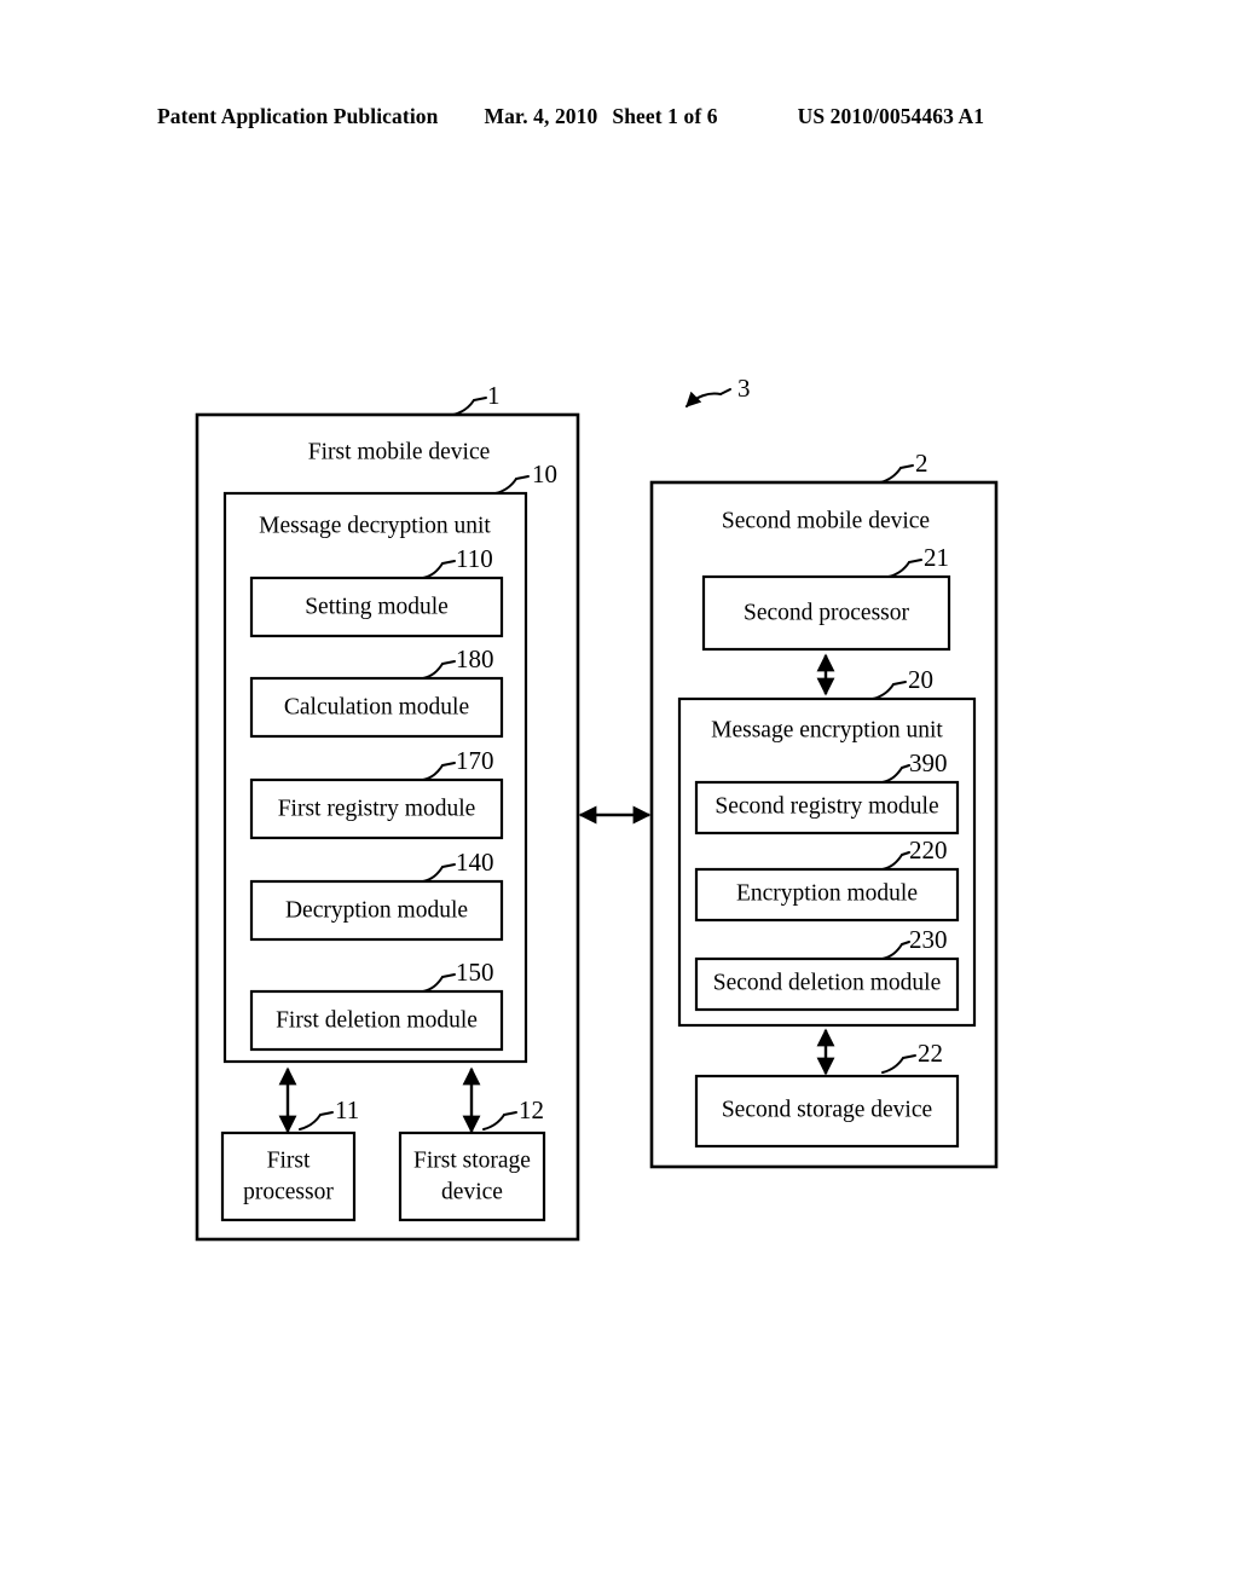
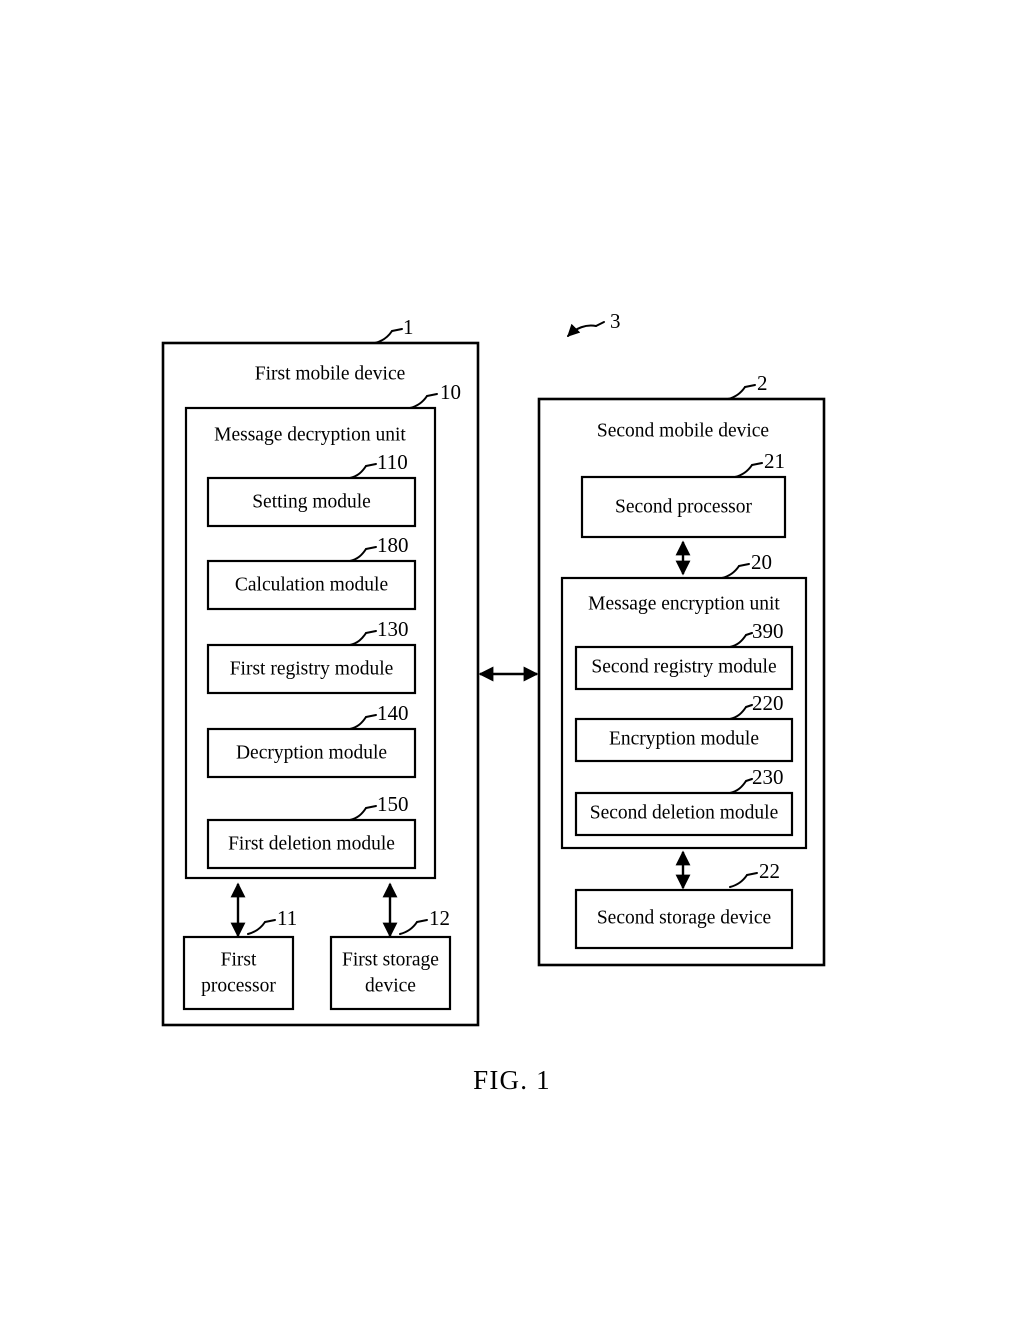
- Patent Application Publication
- Mar. 4, 2010
- Sheet 1 of 6
- US 2010/0054463 A1
  3
  First mobile device
  1
  Message decryption unit
  10
  Setting module
  110
  Calculation module
  180
  First registry module
- 170
+ 130
  Decryption module
  140
  First deletion module
  150
  First
  processor
  11
  First storage
  device
  12
  Second mobile device
  2
  Second processor
  21
  Message encryption unit
  20
  Second registry module
  390
  Encryption module
  220
  Second deletion module
  230
  Second storage device
  22
+ FIG. 1
